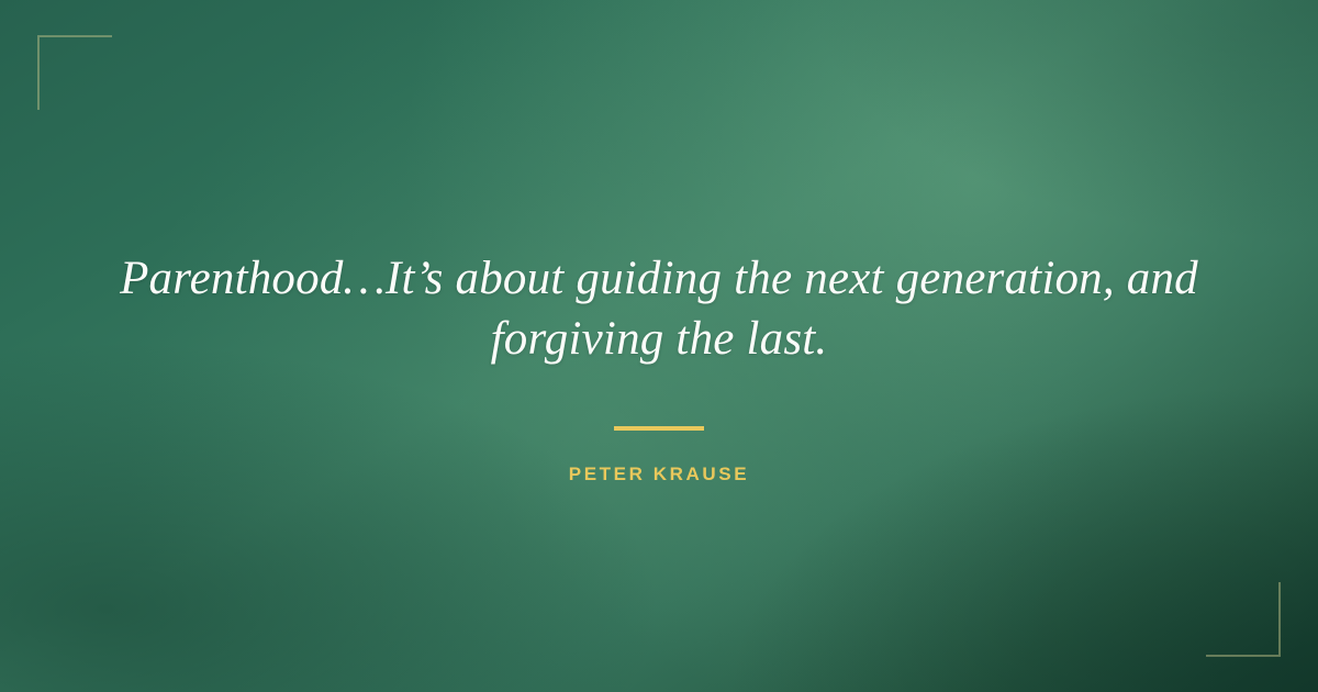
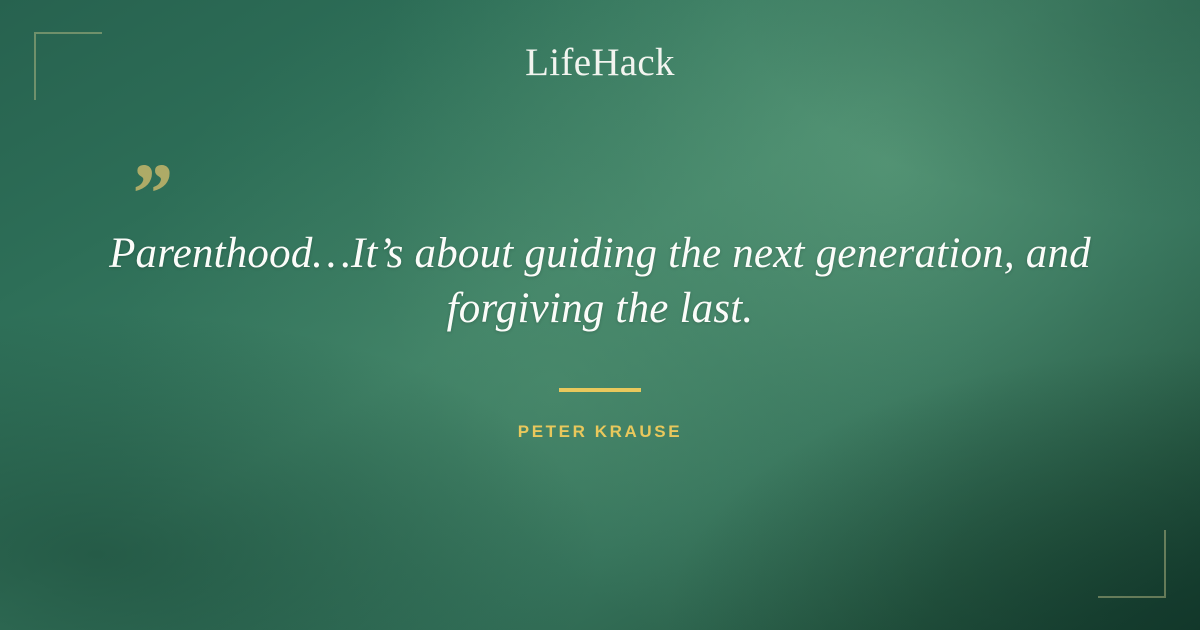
+ LifeHack
+ ”
  Parenthood…It’s about guiding the next generation, and forgiving the last.
  PETER KRAUSE
